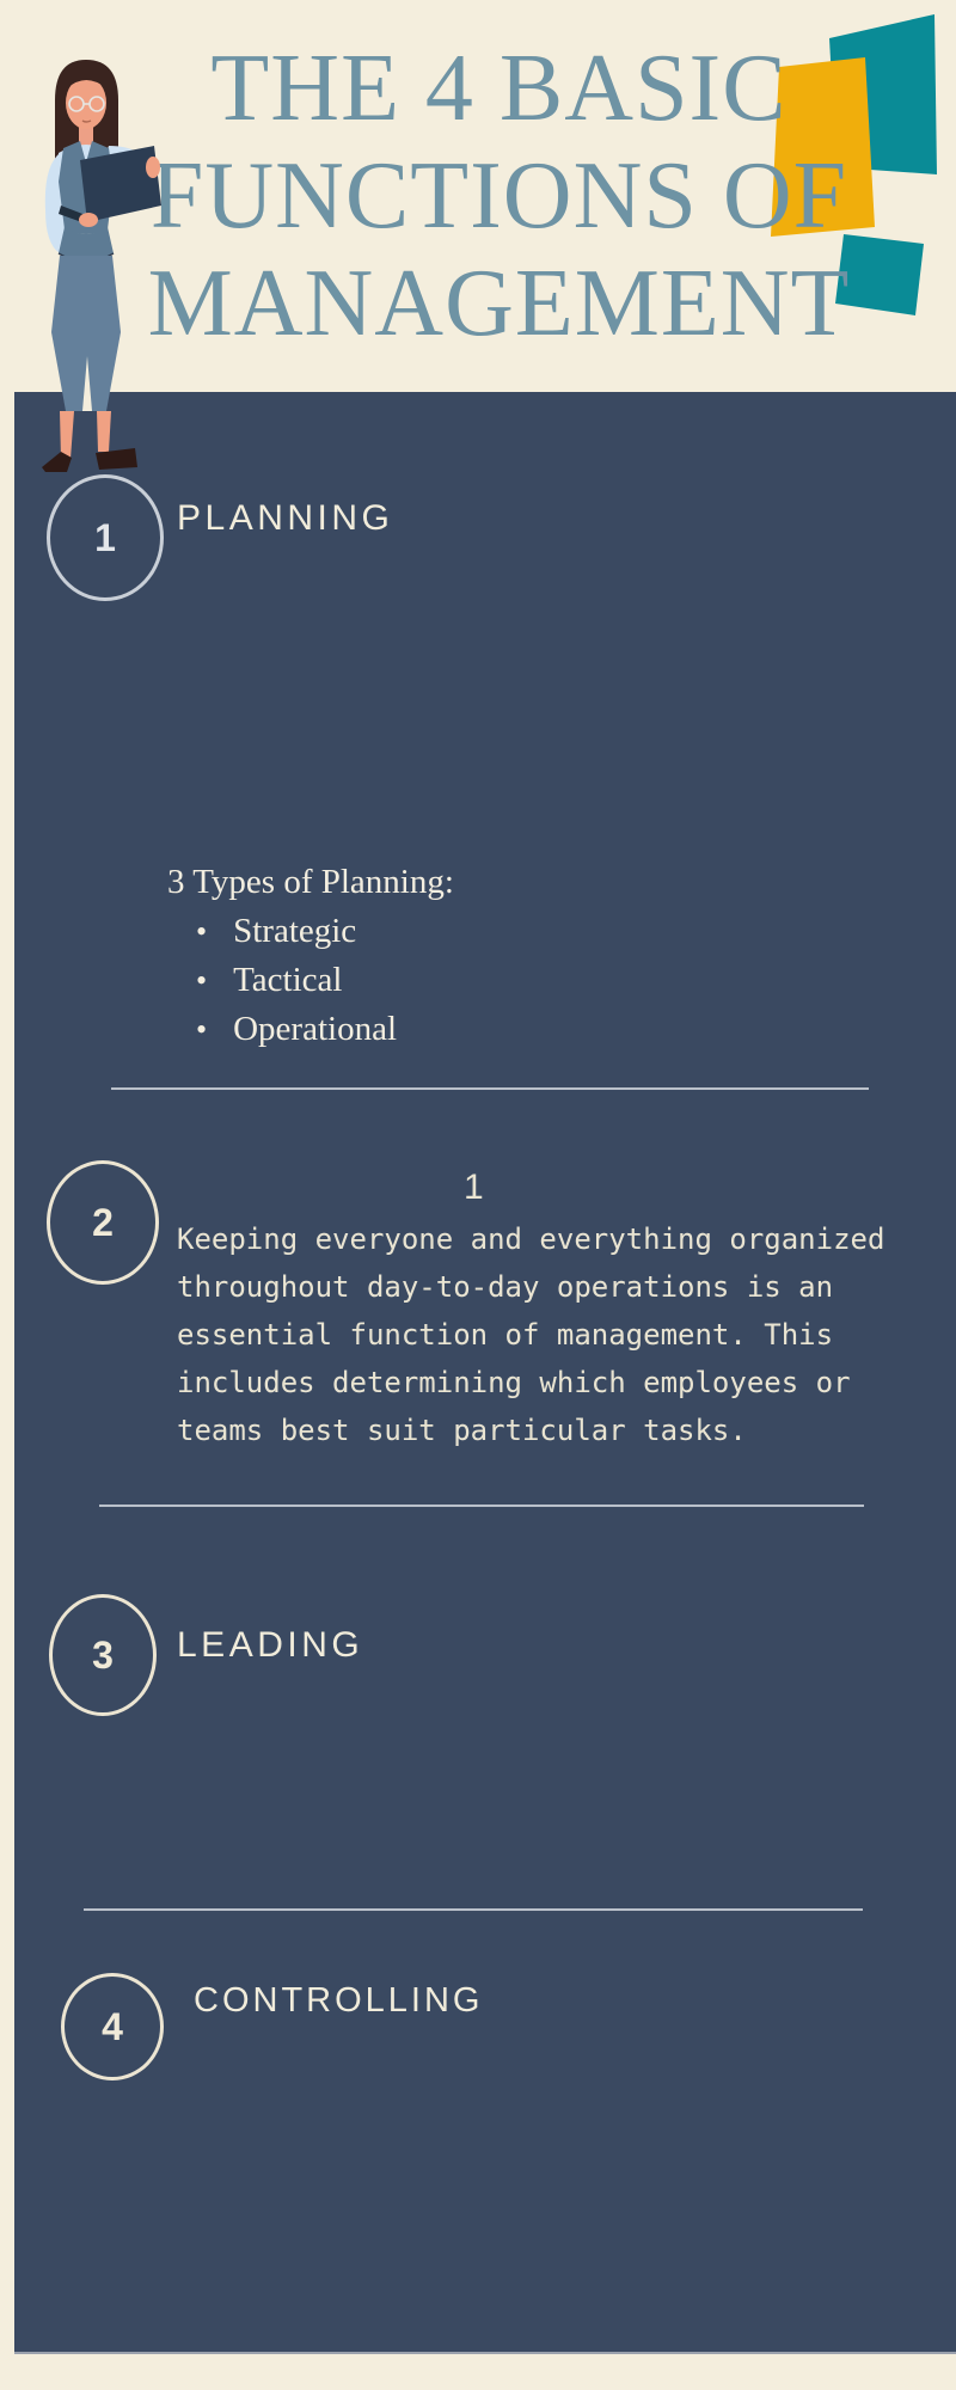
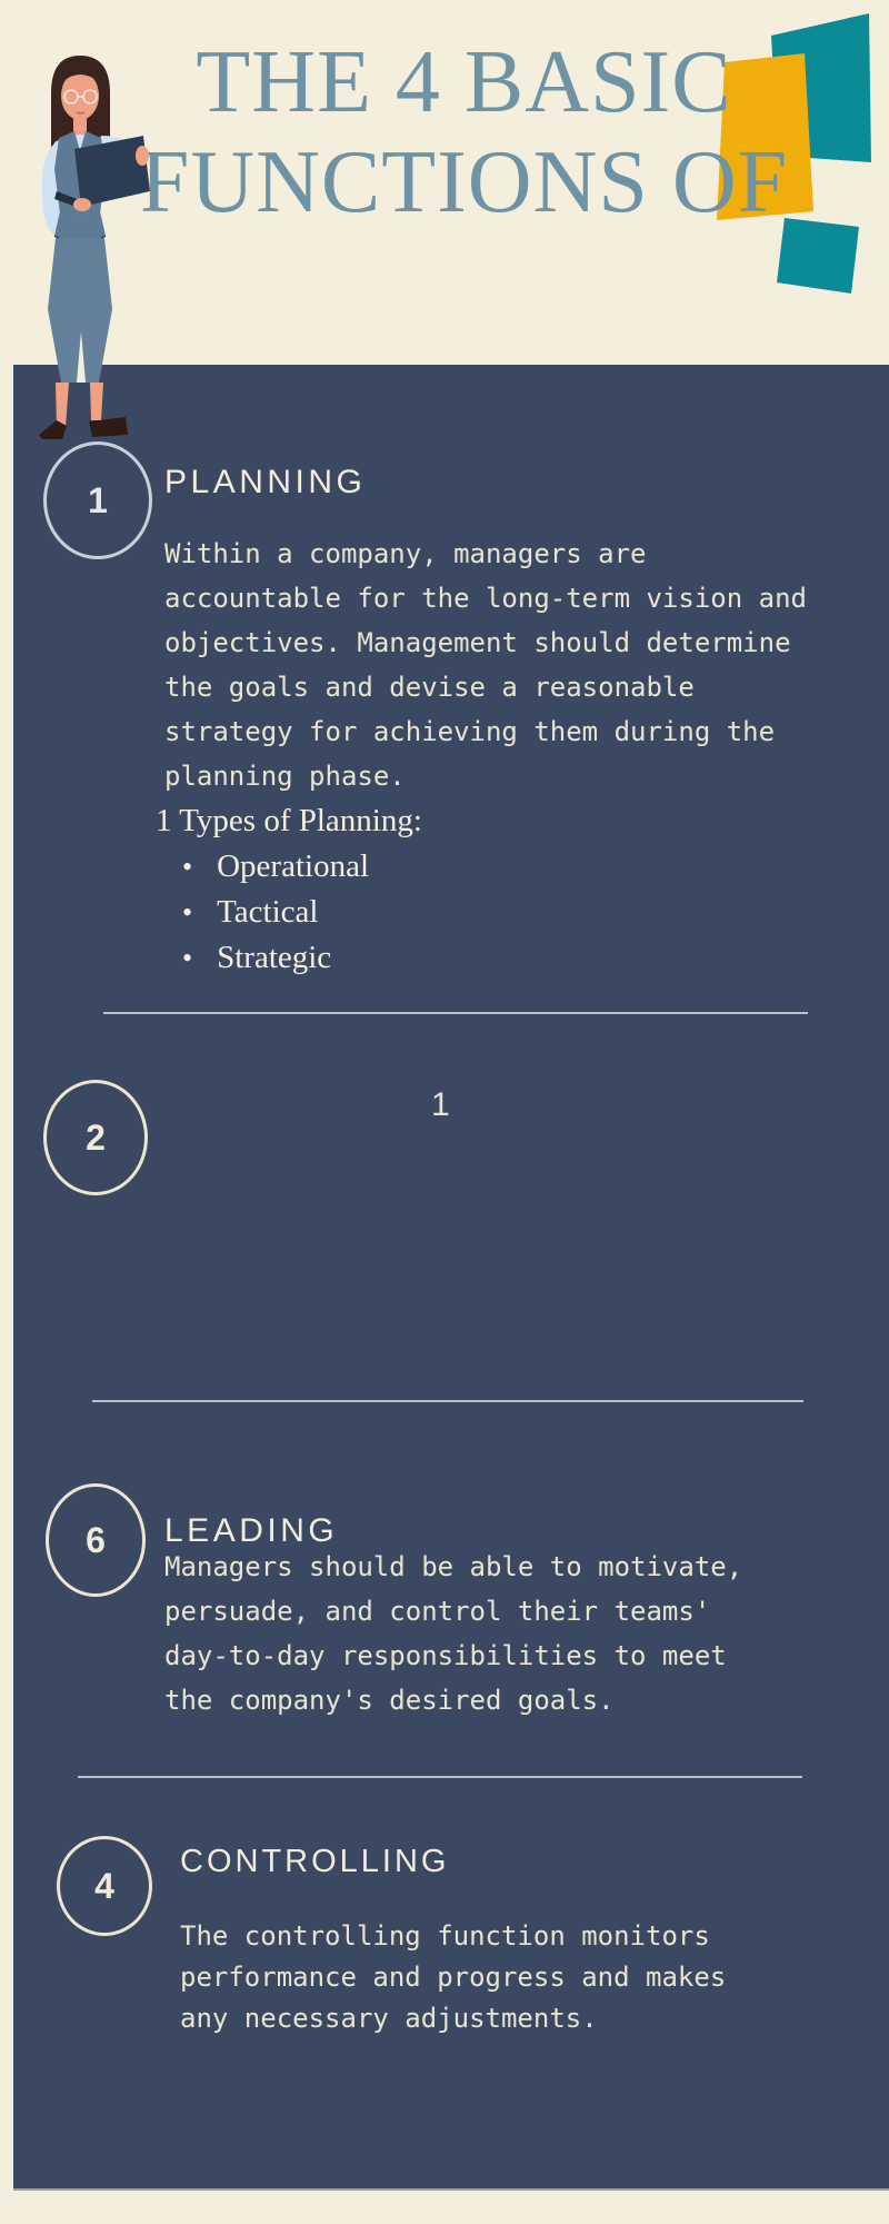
  THE 4 BASIC
  FUNCTIONS OF
- MANAGEMENT
  1
  PLANNING
+ Within a company, managers are
+ accountable for the long-term vision and
+ objectives. Management should determine
+ the goals and devise a reasonable
+ strategy for achieving them during the
+ planning phase.
- 3 Types of Planning:
+ 1 Types of Planning:
  •
- Strategic
+ Operational
  •
  Tactical
  •
- Operational
+ Strategic
  2
  1
- Keeping everyone and everything organized
- throughout day-to-day operations is an
- essential function of management. This
- includes determining which employees or
- teams best suit particular tasks.
- 3
+ 6
  LEADING
+ Managers should be able to motivate,
+ persuade, and control their teams'
+ day-to-day responsibilities to meet
+ the company's desired goals.
  4
  CONTROLLING
+ The controlling function monitors
+ performance and progress and makes
+ any necessary adjustments.
